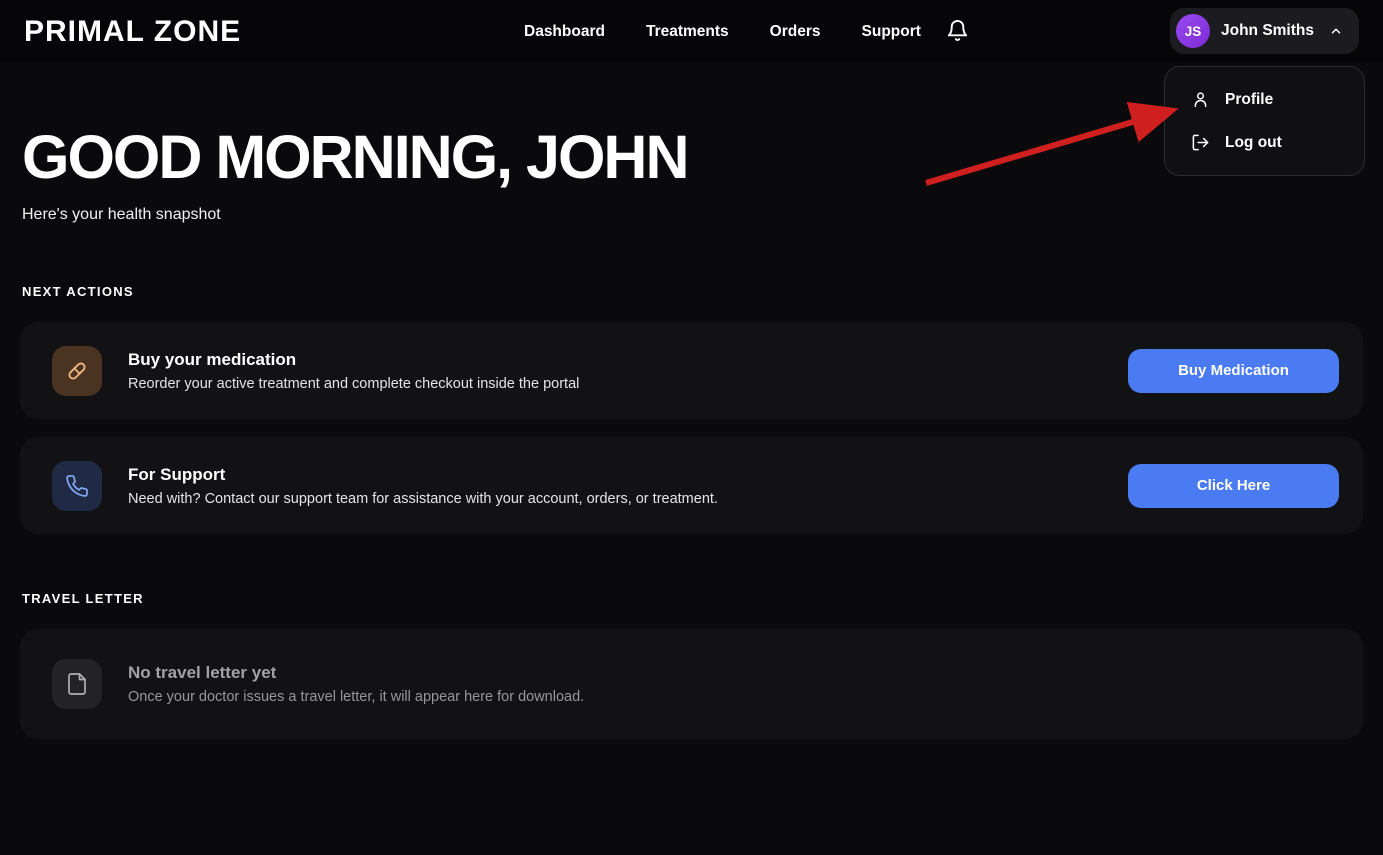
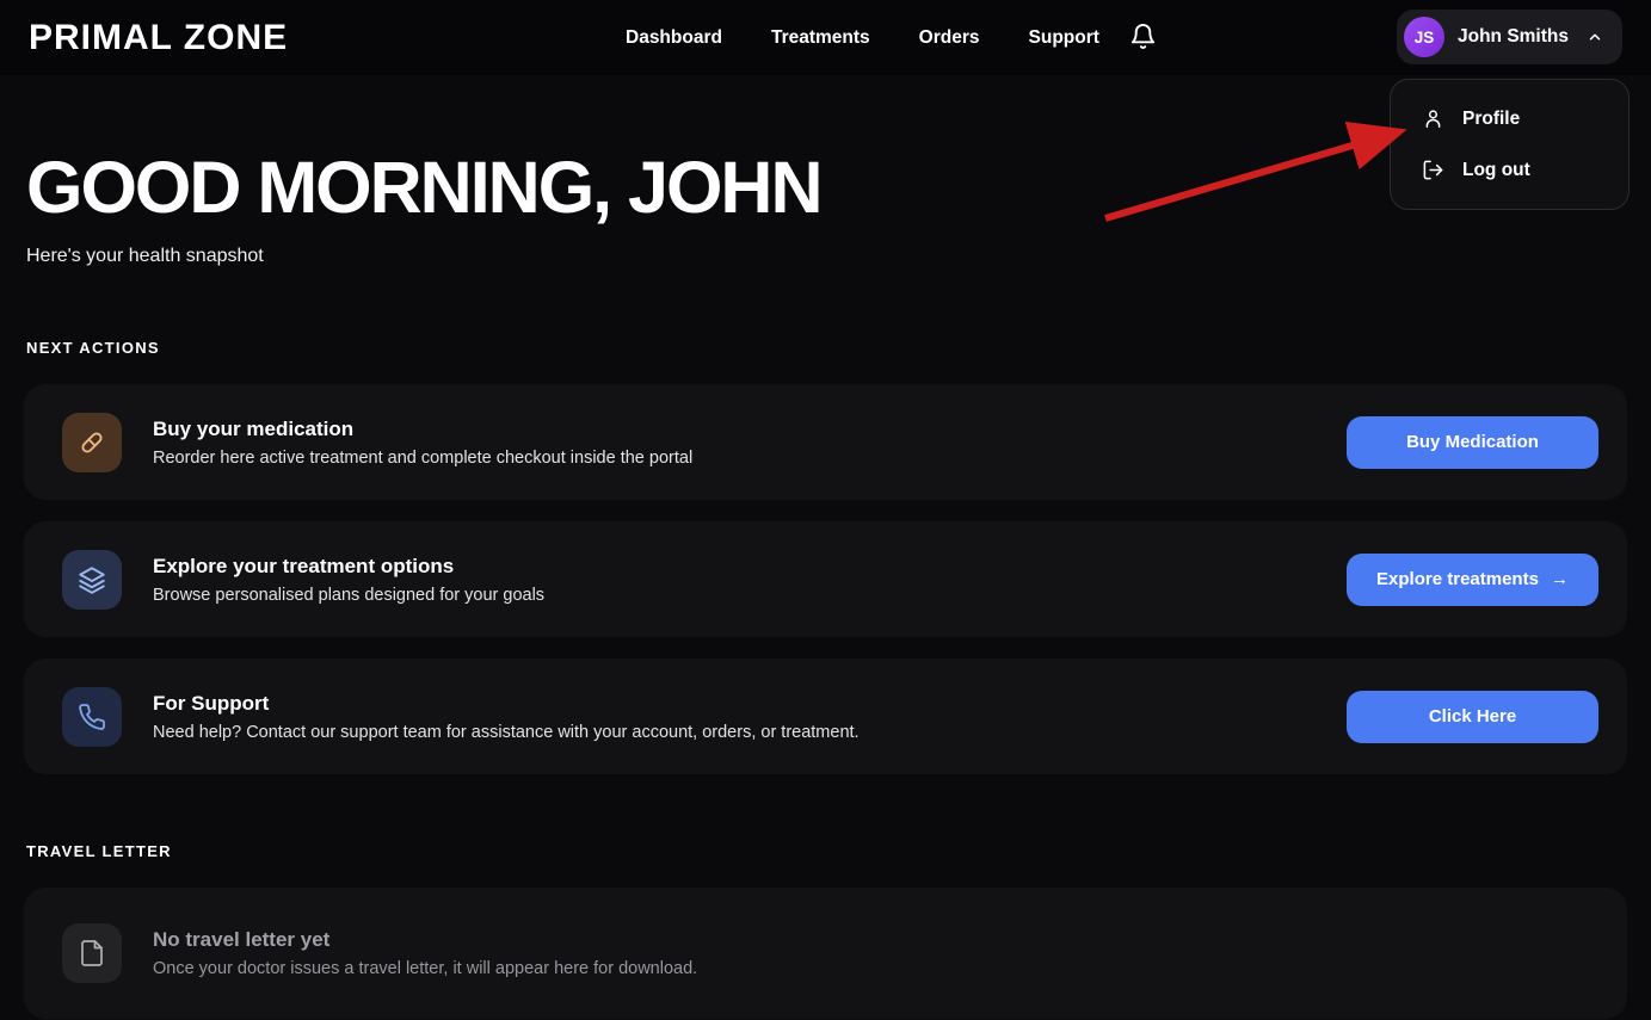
  PRIMAL ZONE
  Dashboard
  Treatments
  Orders
  Support
  JS
  John Smiths
  Profile
  Log out
  GOOD MORNING, JOHN
  Here's your health snapshot
  NEXT ACTIONS
  Buy your medication
- Reorder your active treatment and complete checkout inside the portal
+ Reorder here active treatment and complete checkout inside the portal
  Buy Medication
+ Explore your treatment options
+ Browse personalised plans designed for your goals
+ Explore treatments
+ →
  For Support
- Need with? Contact our support team for assistance with your account, orders, or treatment.
+ Need help? Contact our support team for assistance with your account, orders, or treatment.
  Click Here
  TRAVEL LETTER
  No travel letter yet
  Once your doctor issues a travel letter, it will appear here for download.
